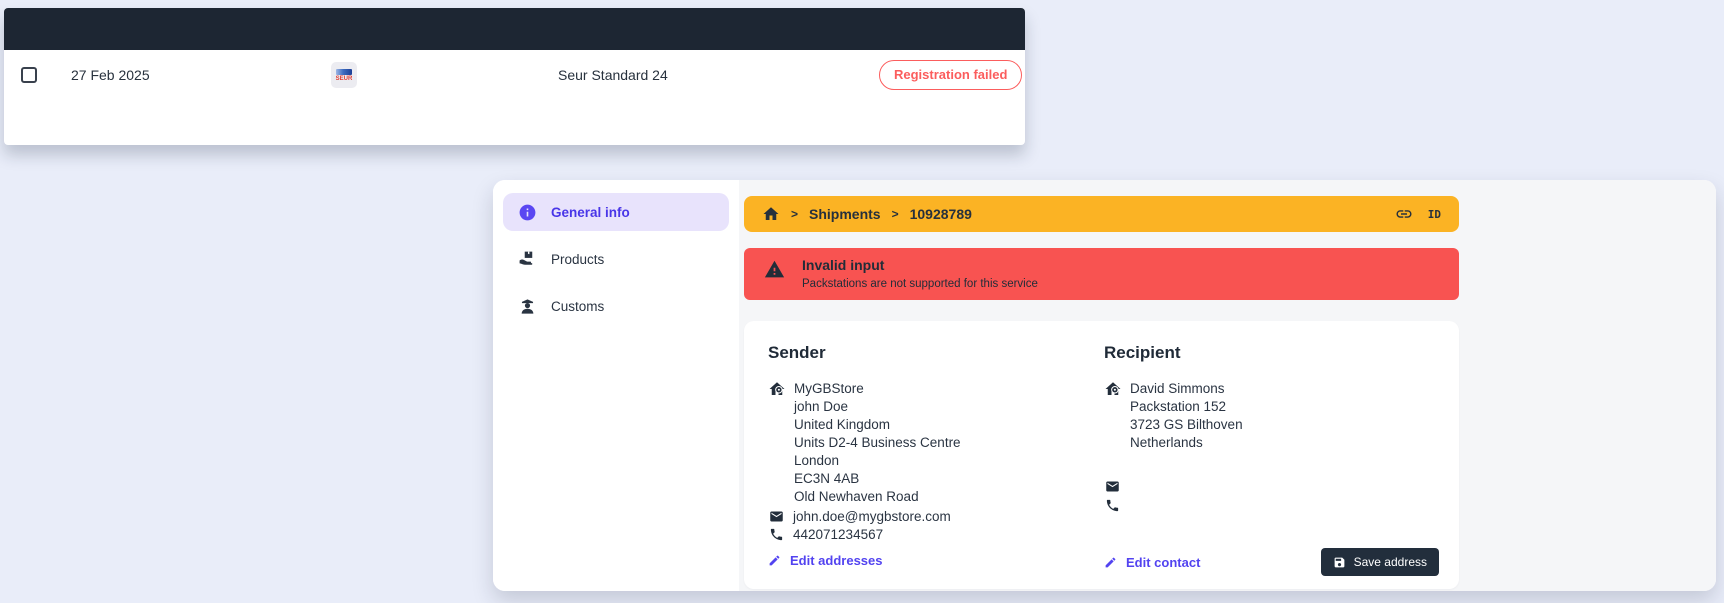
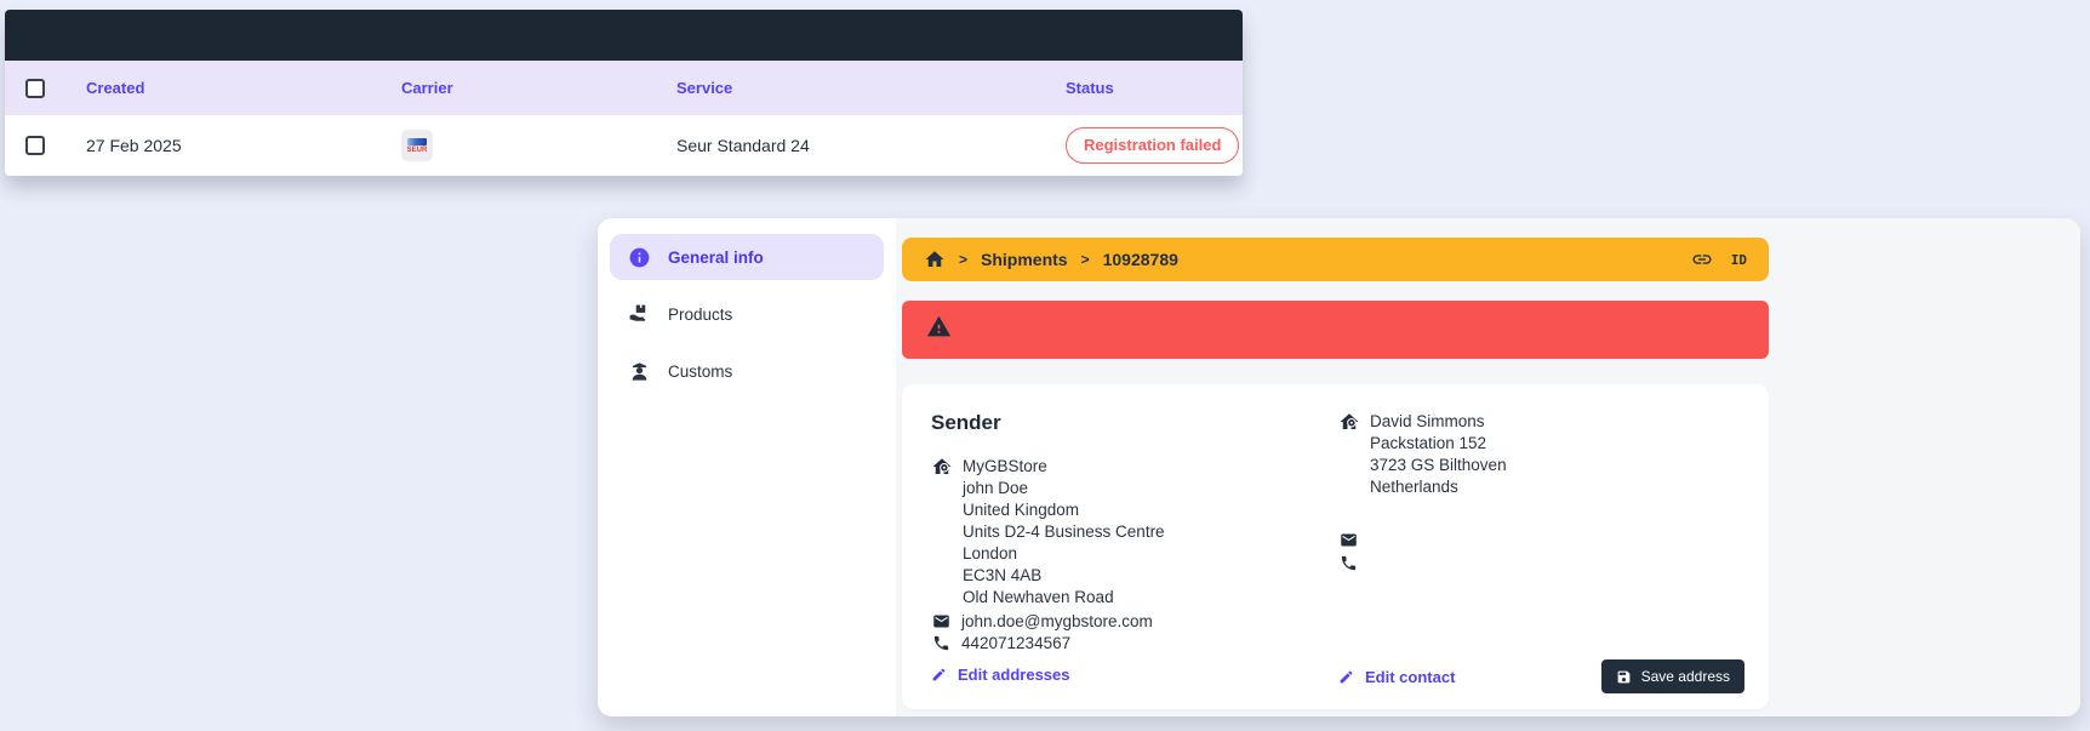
+ Created
+ Carrier
+ Service
+ Status
  27 Feb 2025
  Seur Standard 24
  Registration failed
  General info
  Products
  Customs
  >
  Shipments
  >
  10928789
  ID
- Invalid input
- Packstations are not supported for this service
  Sender
  MyGBStore
  john Doe
  United Kingdom
  Units D2-4 Business Centre
  London
  EC3N 4AB
  Old Newhaven Road
  john.doe@mygbstore.com
  442071234567
- Recipient
  David Simmons
  Packstation 152
  3723 GS Bilthoven
  Netherlands
  Edit addresses
  Edit contact
  Save address
